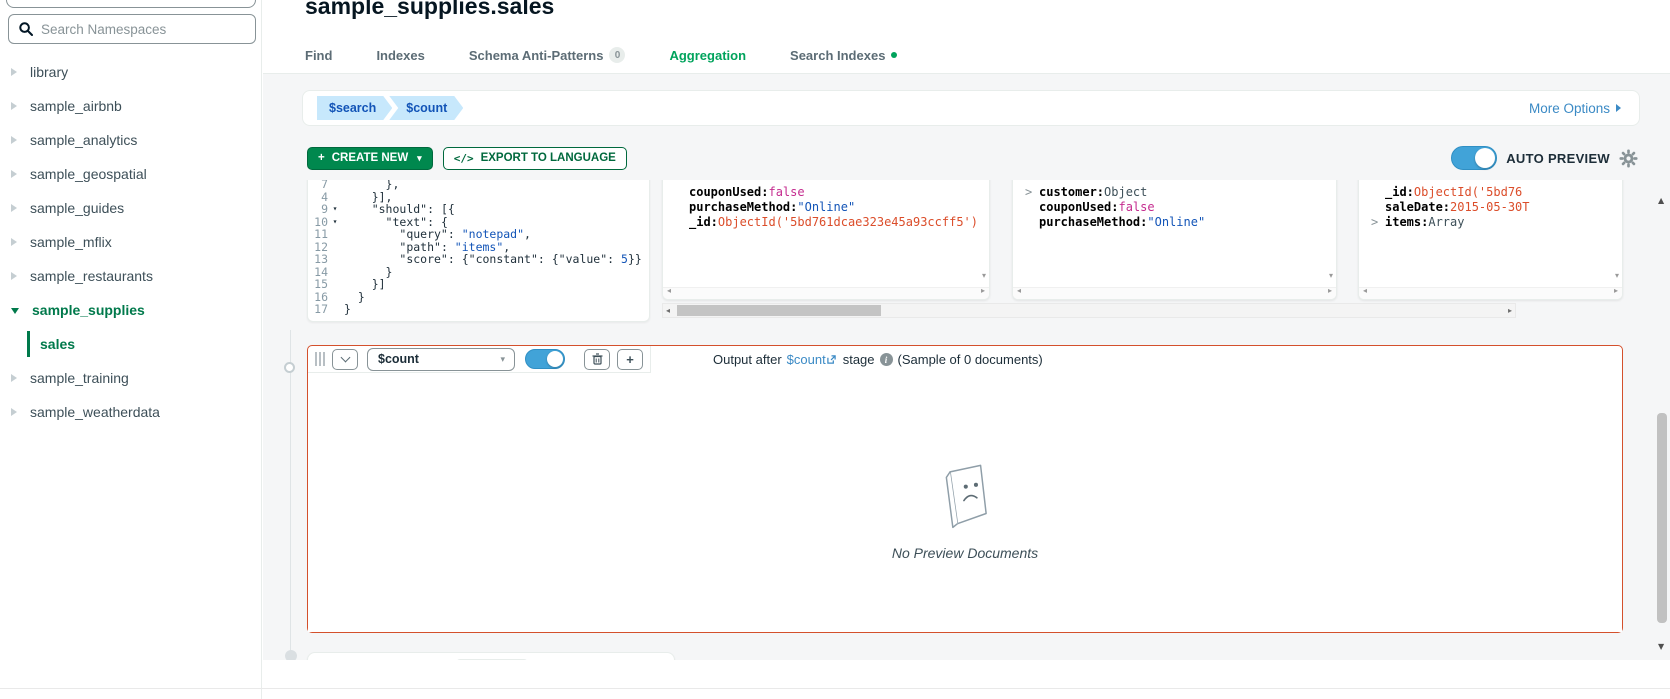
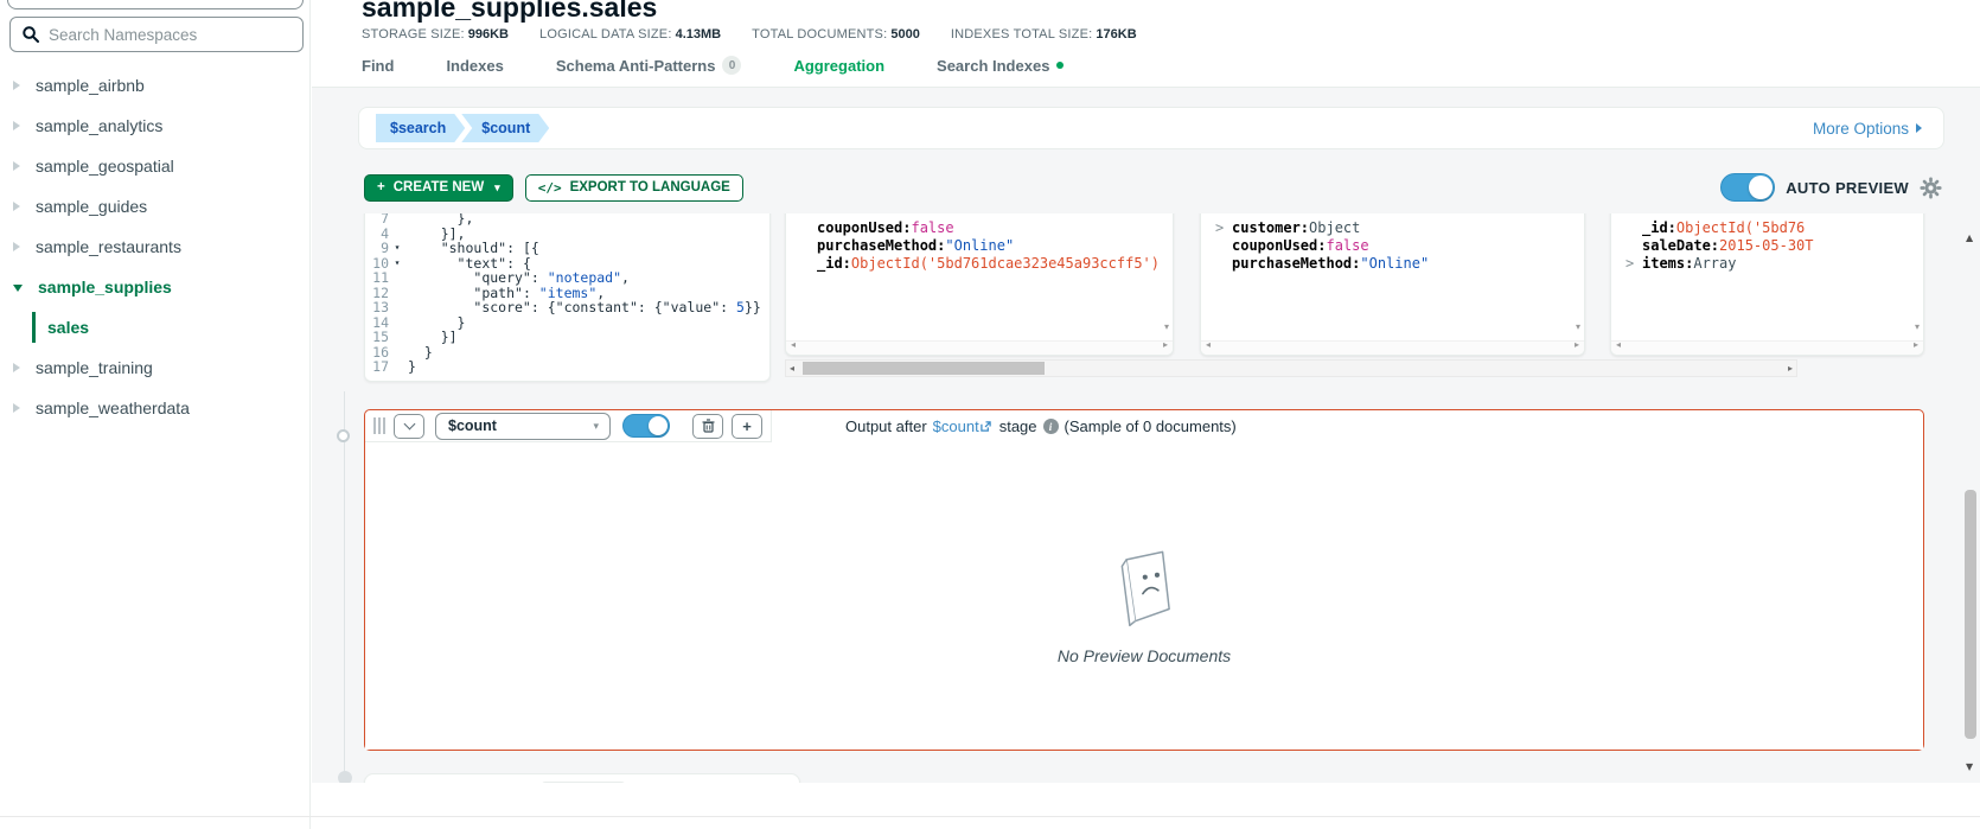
  Search Namespaces
- library
  sample_airbnb
  sample_analytics
  sample_geospatial
  sample_guides
- sample_mflix
  sample_restaurants
  sample_supplies
  sales
  sample_training
  sample_weatherdata
  sample_supplies.sales
+ STORAGE SIZE: 996KB
+ LOGICAL DATA SIZE: 4.13MB
+ TOTAL DOCUMENTS: 5000
+ INDEXES TOTAL SIZE: 176KB
  Find
  Indexes
  Schema Anti-Patterns
  0
  Aggregation
  Search Indexes
  $search
  $count
  More Options
  +
  CREATE NEW
  ▾
  </>
  EXPORT TO LANGUAGE
  AUTO PREVIEW
  7
  },
  4
  }],
  9
  ▾
  "should": [{
  10
  ▾
  "text": {
  11
  "query": "notepad",
  12
  "path": "items",
  13
  "score": {"constant": {"value": 5}}
  14
  }
  15
  }]
  16
  }
  17
  }
  couponUsed:
  false
  purchaseMethod:
  "Online"
  _id:
  ObjectId('5bd761dcae323e45a93ccff5')
  ▾
  ◂
  ▸
  >
  customer:
  Object
  couponUsed:
  false
  purchaseMethod:
  "Online"
  ▾
  ◂
  ▸
  _id:
  ObjectId('5bd76
  saleDate:
  2015-05-30T
  >
  items:
  Array
  ▾
  ◂
  ▸
  ◂
  ▸
  $count
  ▾
  +
  Output after
  $count
  stage
  i
  (Sample of 0 documents)
  No Preview Documents
  ▲
  ▼
